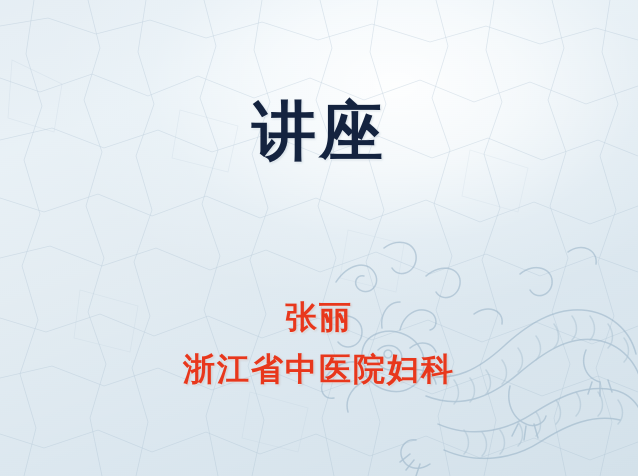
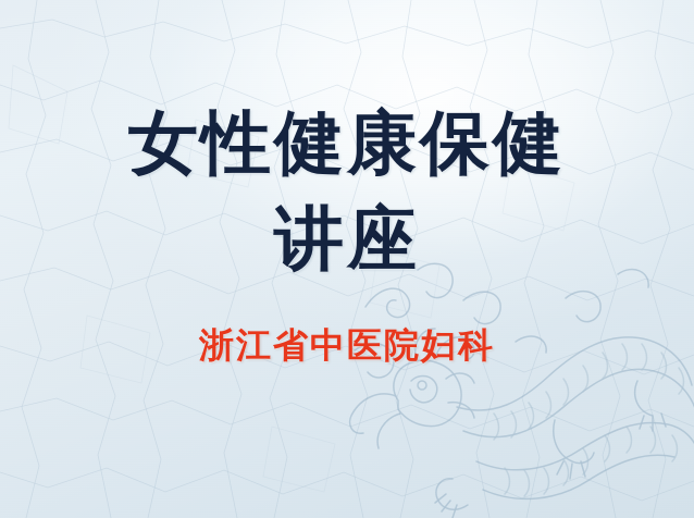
+ 女性健康保健
  讲座
- 张丽
  浙江省中医院妇科
